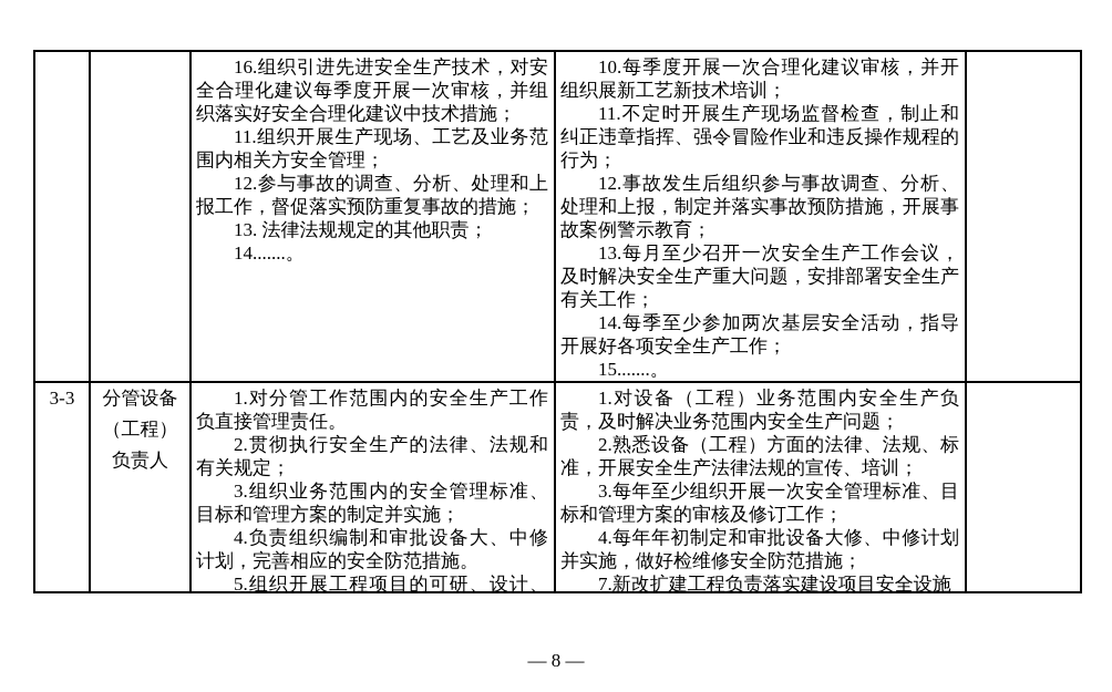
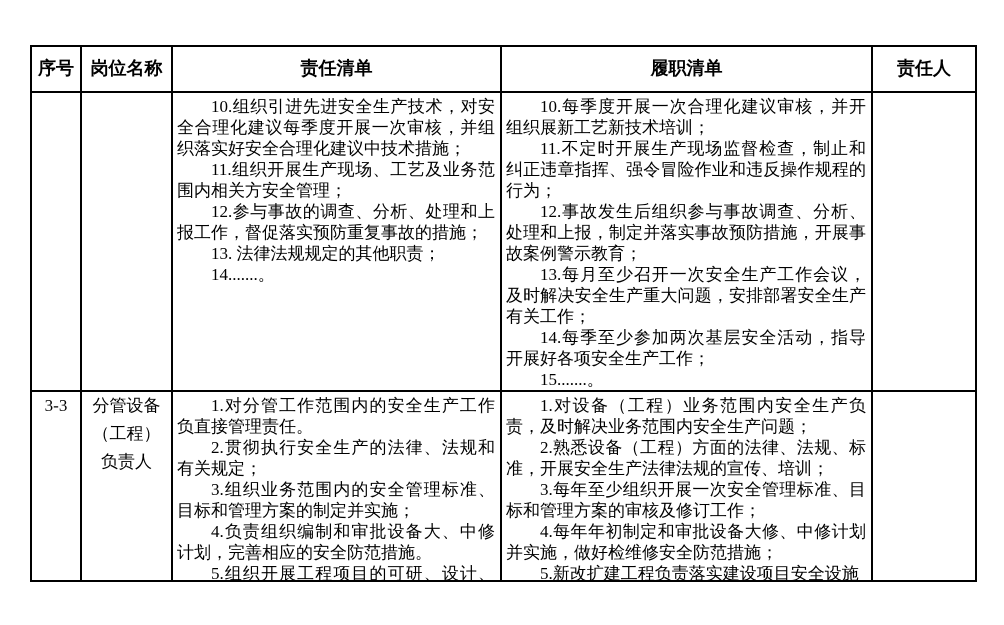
+ 序号	岗位名称	责任清单	履职清单	责任人
- 		16.组织引进先进安全生产技术，对安全合理化建议每季度开展一次审核，并组织落实好安全合理化建议中技术措施； 11.组织开展生产现场、工艺及业务范围内相关方安全管理； 12.参与事故的调查、分析、处理和上报工作，督促落实预防重复事故的措施； 13. 法律法规规定的其他职责； 14.......。	10.每季度开展一次合理化建议审核，并开组织展新工艺新技术培训； 11.不定时开展生产现场监督检查，制止和纠正违章指挥、强令冒险作业和违反操作规程的行为； 12.事故发生后组织参与事故调查、分析、处理和上报，制定并落实事故预防措施，开展事故案例警示教育； 13.每月至少召开一次安全生产工作会议，及时解决安全生产重大问题，安排部署安全生产有关工作； 14.每季至少参加两次基层安全活动，指导开展好各项安全生产工作； 15.......。
+ 		10.组织引进先进安全生产技术，对安全合理化建议每季度开展一次审核，并组织落实好安全合理化建议中技术措施； 11.组织开展生产现场、工艺及业务范围内相关方安全管理； 12.参与事故的调查、分析、处理和上报工作，督促落实预防重复事故的措施； 13. 法律法规规定的其他职责； 14.......。	10.每季度开展一次合理化建议审核，并开组织展新工艺新技术培训； 11.不定时开展生产现场监督检查，制止和纠正违章指挥、强令冒险作业和违反操作规程的行为； 12.事故发生后组织参与事故调查、分析、处理和上报，制定并落实事故预防措施，开展事故案例警示教育； 13.每月至少召开一次安全生产工作会议，及时解决安全生产重大问题，安排部署安全生产有关工作； 14.每季至少参加两次基层安全活动，指导开展好各项安全生产工作； 15.......。
- 3-3	分管设备（工程）负责人	1.对分管工作范围内的安全生产工作负直接管理责任。 2.贯彻执行安全生产的法律、法规和有关规定； 3.组织业务范围内的安全管理标准、目标和管理方案的制定并实施； 4.负责组织编制和审批设备大、中修计划，完善相应的安全防范措施。 5.组织开展工程项目的可研、设计、	1.对设备（工程）业务范围内安全生产负责，及时解决业务范围内安全生产问题； 2.熟悉设备（工程）方面的法律、法规、标准，开展安全生产法律法规的宣传、培训； 3.每年至少组织开展一次安全管理标准、目标和管理方案的审核及修订工作； 4.每年年初制定和审批设备大修、中修计划并实施，做好检维修安全防范措施； 7.新改扩建工程负责落实建设项目安全设施
+ 3-3	分管设备（工程）负责人	1.对分管工作范围内的安全生产工作负直接管理责任。 2.贯彻执行安全生产的法律、法规和有关规定； 3.组织业务范围内的安全管理标准、目标和管理方案的制定并实施； 4.负责组织编制和审批设备大、中修计划，完善相应的安全防范措施。 5.组织开展工程项目的可研、设计、	1.对设备（工程）业务范围内安全生产负责，及时解决业务范围内安全生产问题； 2.熟悉设备（工程）方面的法律、法规、标准，开展安全生产法律法规的宣传、培训； 3.每年至少组织开展一次安全管理标准、目标和管理方案的审核及修订工作； 4.每年年初制定和审批设备大修、中修计划并实施，做好检维修安全防范措施； 5.新改扩建工程负责落实建设项目安全设施
- — 8 —
